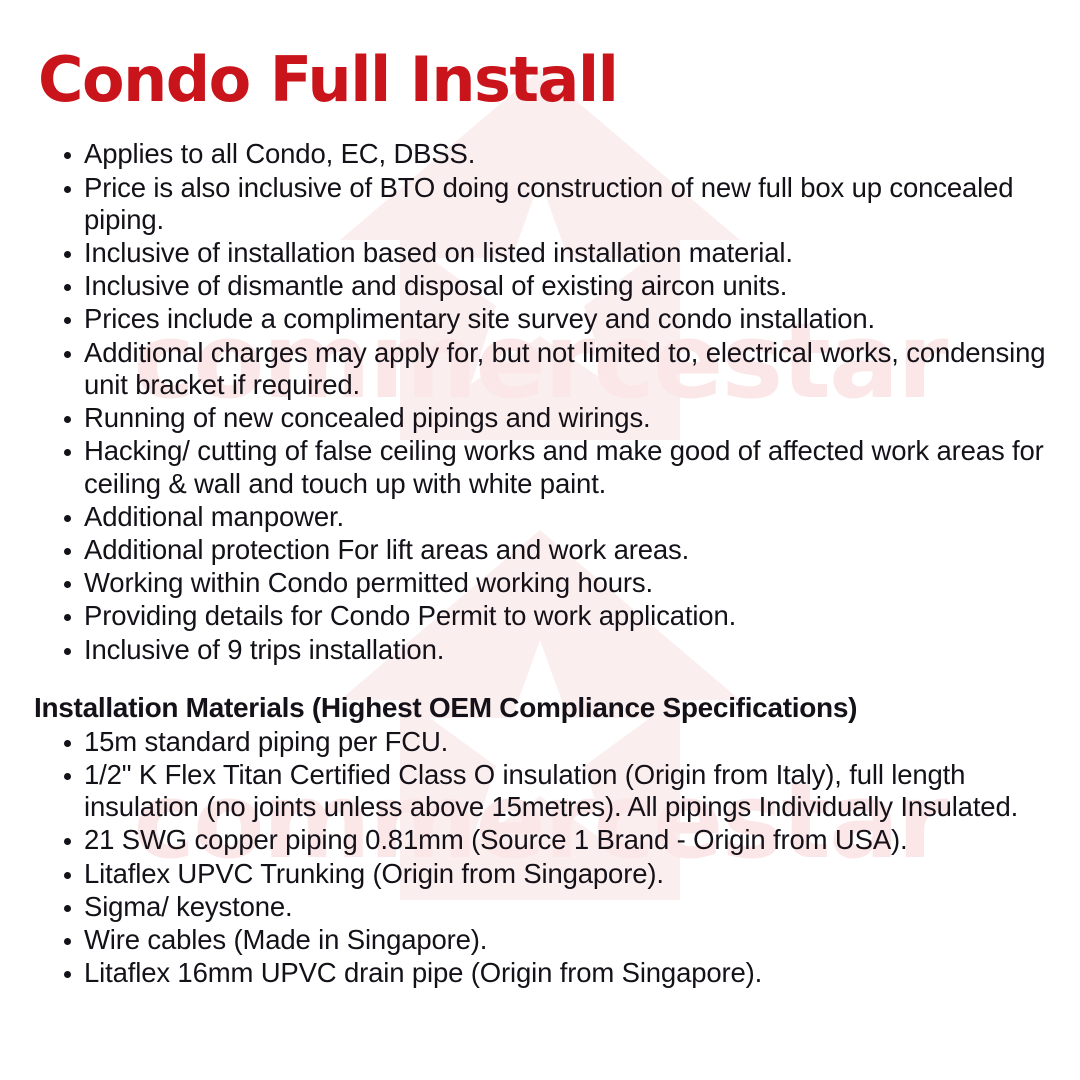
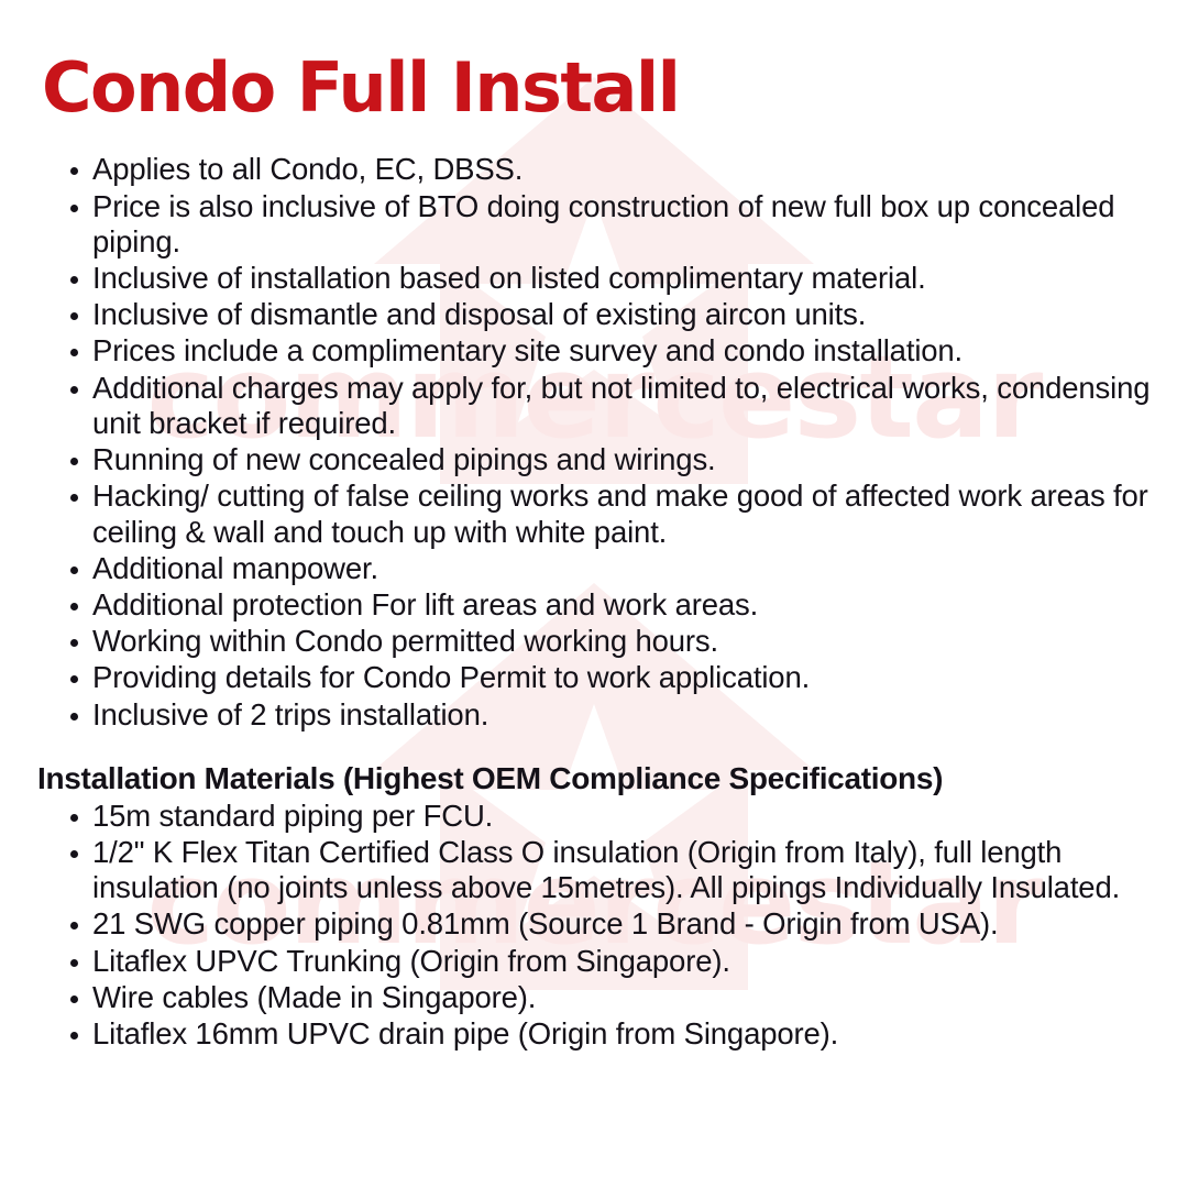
  Condo Full Install
  Applies to all Condo, EC, DBSS.
  Price is also inclusive of BTO doing construction of new full box up concealed piping.
- Inclusive of installation based on listed installation material.
+ Inclusive of installation based on listed complimentary material.
  Inclusive of dismantle and disposal of existing aircon units.
  Prices include a complimentary site survey and condo installation.
  Additional charges may apply for, but not limited to, electrical works, condensing unit bracket if required.
  Running of new concealed pipings and wirings.
  Hacking/ cutting of false ceiling works and make good of affected work areas for ceiling & wall and touch up with white paint.
  Additional manpower.
  Additional protection For lift areas and work areas.
  Working within Condo permitted working hours.
  Providing details for Condo Permit to work application.
- Inclusive of 9 trips installation.
+ Inclusive of 2 trips installation.
  Installation Materials (Highest OEM Compliance Specifications)
  15m standard piping per FCU.
  1/2" K Flex Titan Certified Class O insulation (Origin from Italy), full length insulation (no joints unless above 15metres). All pipings Individually Insulated.
  21 SWG copper piping 0.81mm (Source 1 Brand - Origin from USA).
  Litaflex UPVC Trunking (Origin from Singapore).
- Sigma/ keystone.
  Wire cables (Made in Singapore).
  Litaflex 16mm UPVC drain pipe (Origin from Singapore).
